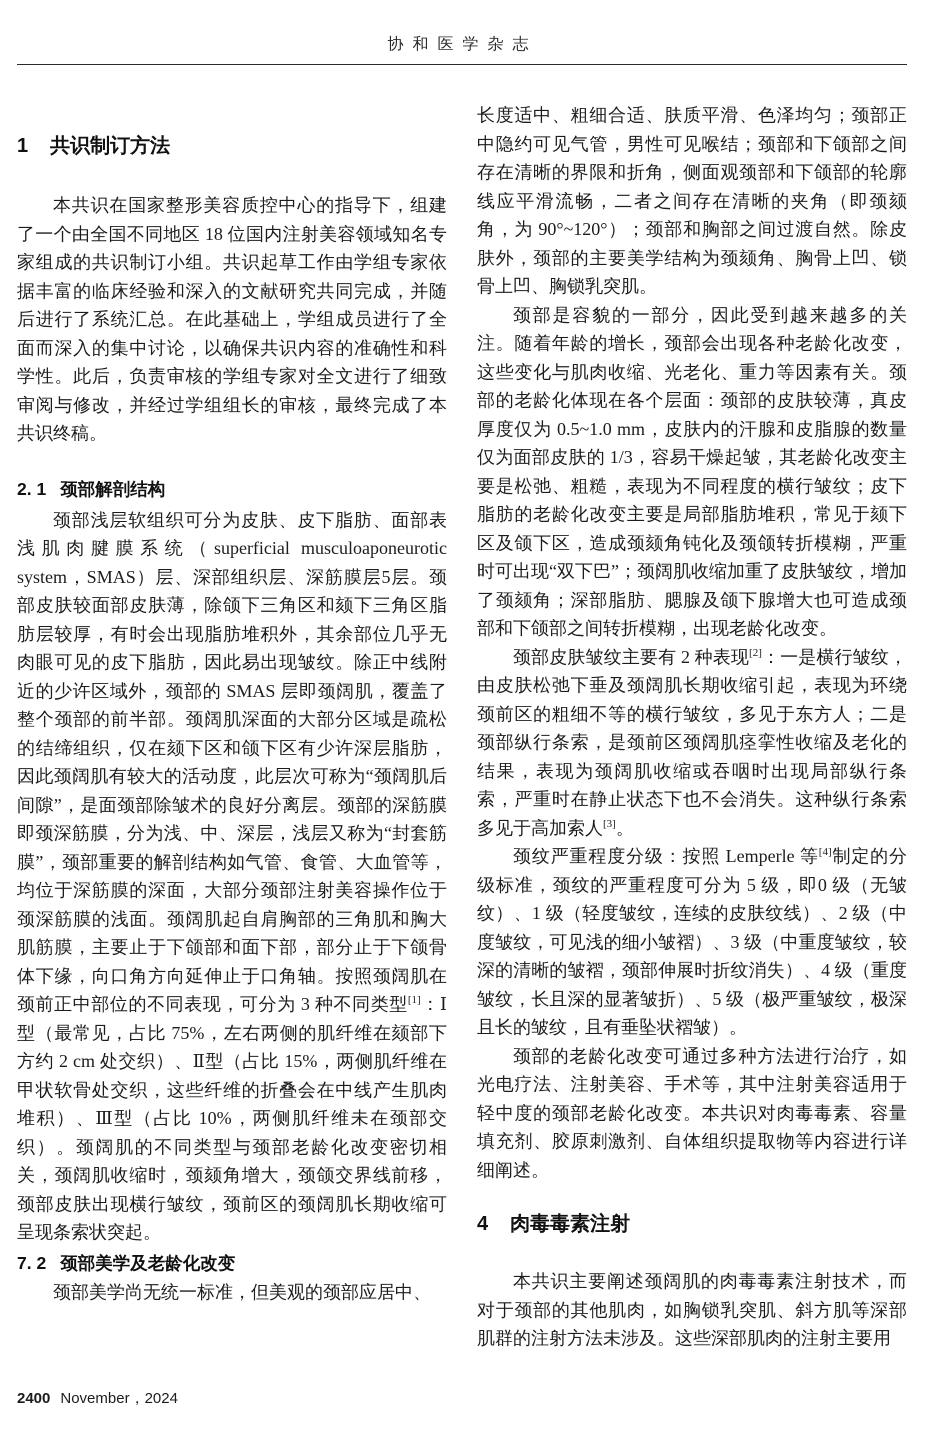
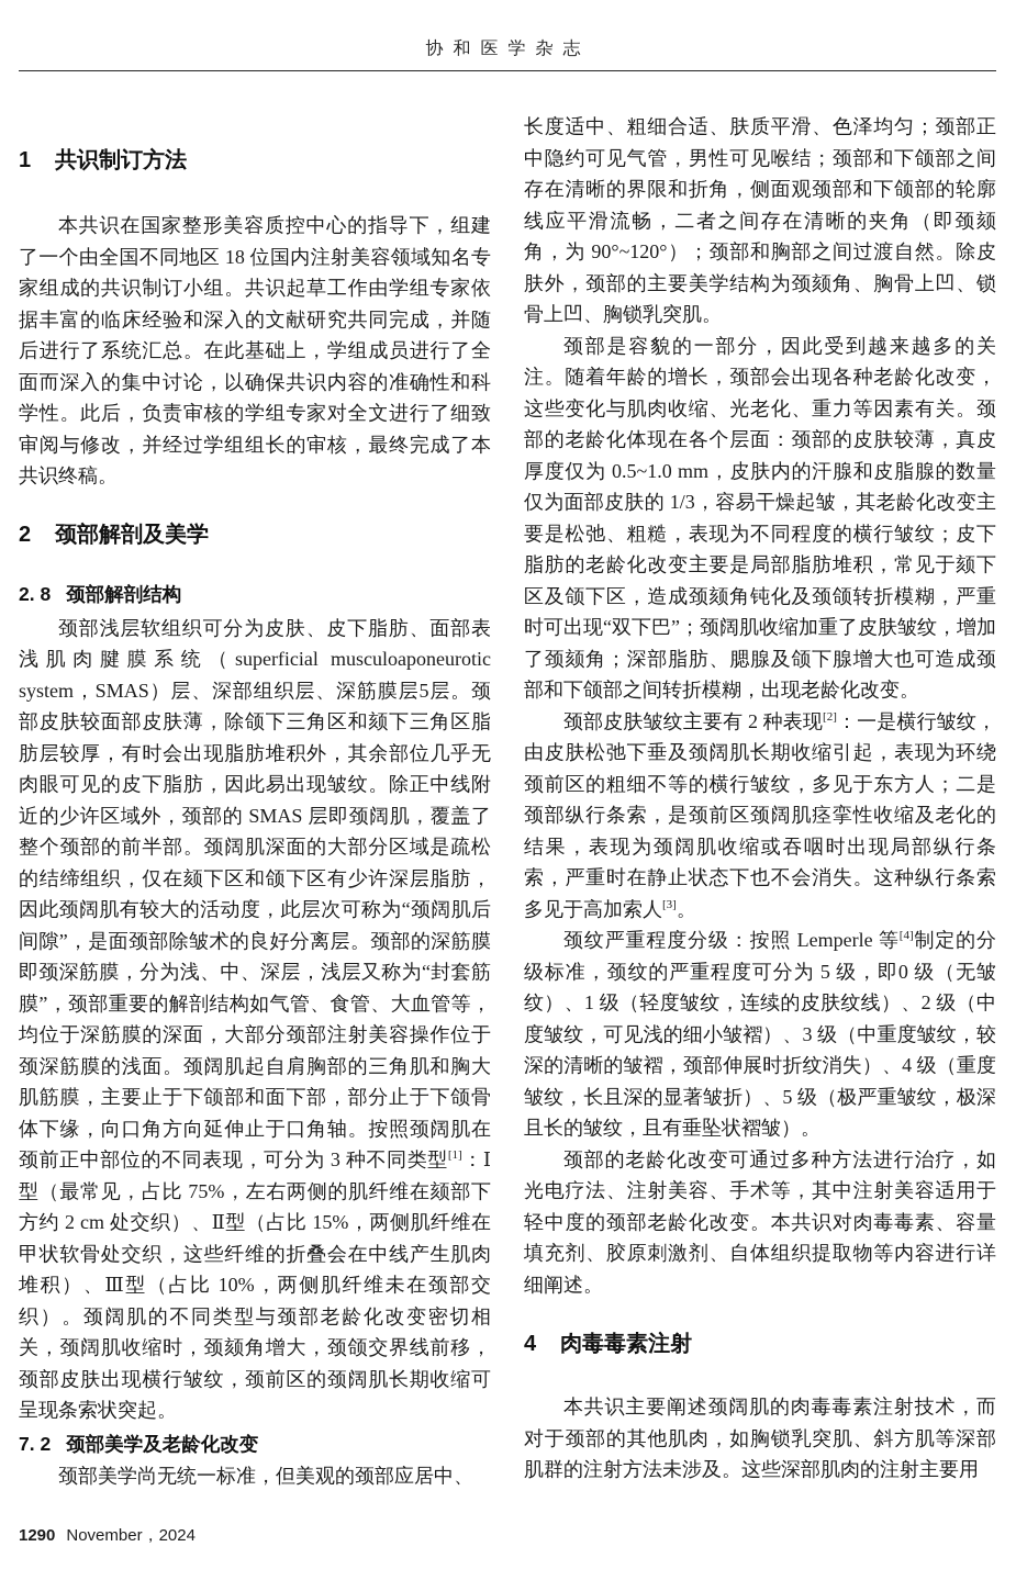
  协和医学杂志
  1 共识制订方法
  本共识在国家整形美容质控中心的指导下，组建了一个由全国不同地区 18 位国内注射美容领域知名专家组成的共识制订小组。共识起草工作由学组专家依据丰富的临床经验和深入的文献研究共同完成，并随后进行了系统汇总。在此基础上，学组成员进行了全面而深入的集中讨论，以确保共识内容的准确性和科学性。此后，负责审核的学组专家对全文进行了细致审阅与修改，并经过学组组长的审核，最终完成了本共识终稿。
+ 2 颈部解剖及美学
- 2. 1 颈部解剖结构
+ 2. 8 颈部解剖结构
  颈部浅层软组织可分为皮肤、皮下脂肪、面部表浅肌肉腱膜系统（superficial musculoaponeurotic system，SMAS）层、深部组织层、深筋膜层5层。颈部皮肤较面部皮肤薄，除颌下三角区和颏下三角区脂肪层较厚，有时会出现脂肪堆积外，其余部位几乎无肉眼可见的皮下脂肪，因此易出现皱纹。除正中线附近的少许区域外，颈部的 SMAS 层即颈阔肌，覆盖了整个颈部的前半部。颈阔肌深面的大部分区域是疏松的结缔组织，仅在颏下区和颌下区有少许深层脂肪，因此颈阔肌有较大的活动度，此层次可称为“颈阔肌后间隙”，是面颈部除皱术的良好分离层。颈部的深筋膜即颈深筋膜，分为浅、中、深层，浅层又称为“封套筋膜”，颈部重要的解剖结构如气管、食管、大血管等，均位于深筋膜的深面，大部分颈部注射美容操作位于颈深筋膜的浅面。颈阔肌起自肩胸部的三角肌和胸大肌筋膜，主要止于下颌部和面下部，部分止于下颌骨体下缘，向口角方向延伸止于口角轴。按照颈阔肌在颈前正中部位的不同表现，可分为 3 种不同类型[1]：Ⅰ型（最常见，占比 75%，左右两侧的肌纤维在颏部下方约 2 cm 处交织）、Ⅱ型（占比 15%，两侧肌纤维在甲状软骨处交织，这些纤维的折叠会在中线产生肌肉堆积）、Ⅲ型（占比 10%，两侧肌纤维未在颈部交织）。颈阔肌的不同类型与颈部老龄化改变密切相关，颈阔肌收缩时，颈颏角增大，颈颌交界线前移，颈部皮肤出现横行皱纹，颈前区的颈阔肌长期收缩可呈现条索状突起。
  7. 2 颈部美学及老龄化改变
  颈部美学尚无统一标准，但美观的颈部应居中、
  长度适中、粗细合适、肤质平滑、色泽均匀；颈部正中隐约可见气管，男性可见喉结；颈部和下颌部之间存在清晰的界限和折角，侧面观颈部和下颌部的轮廓线应平滑流畅，二者之间存在清晰的夹角（即颈颏角，为 90°~120°）；颈部和胸部之间过渡自然。除皮肤外，颈部的主要美学结构为颈颏角、胸骨上凹、锁骨上凹、胸锁乳突肌。
  颈部是容貌的一部分，因此受到越来越多的关注。随着年龄的增长，颈部会出现各种老龄化改变，这些变化与肌肉收缩、光老化、重力等因素有关。颈部的老龄化体现在各个层面：颈部的皮肤较薄，真皮厚度仅为 0.5~1.0 mm，皮肤内的汗腺和皮脂腺的数量仅为面部皮肤的 1/3，容易干燥起皱，其老龄化改变主要是松弛、粗糙，表现为不同程度的横行皱纹；皮下脂肪的老龄化改变主要是局部脂肪堆积，常见于颏下区及颌下区，造成颈颏角钝化及颈颌转折模糊，严重时可出现“双下巴”；颈阔肌收缩加重了皮肤皱纹，增加了颈颏角；深部脂肪、腮腺及颌下腺增大也可造成颈部和下颌部之间转折模糊，出现老龄化改变。
  颈部皮肤皱纹主要有 2 种表现[2]：一是横行皱纹，由皮肤松弛下垂及颈阔肌长期收缩引起，表现为环绕颈前区的粗细不等的横行皱纹，多见于东方人；二是颈部纵行条索，是颈前区颈阔肌痉挛性收缩及老化的结果，表现为颈阔肌收缩或吞咽时出现局部纵行条索，严重时在静止状态下也不会消失。这种纵行条索多见于高加索人[3]。
  颈纹严重程度分级：按照 Lemperle 等[4]制定的分级标准，颈纹的严重程度可分为 5 级，即0 级（无皱纹）、1 级（轻度皱纹，连续的皮肤纹线）、2 级（中度皱纹，可见浅的细小皱褶）、3 级（中重度皱纹，较深的清晰的皱褶，颈部伸展时折纹消失）、4 级（重度皱纹，长且深的显著皱折）、5 级（极严重皱纹，极深且长的皱纹，且有垂坠状褶皱）。
  颈部的老龄化改变可通过多种方法进行治疗，如光电疗法、注射美容、手术等，其中注射美容适用于轻中度的颈部老龄化改变。本共识对肉毒毒素、容量填充剂、胶原刺激剂、自体组织提取物等内容进行详细阐述。
  4 肉毒毒素注射
  本共识主要阐述颈阔肌的肉毒毒素注射技术，而对于颈部的其他肌肉，如胸锁乳突肌、斜方肌等深部肌群的注射方法未涉及。这些深部肌肉的注射主要用
- 2400 November，2024
+ 1290 November，2024
